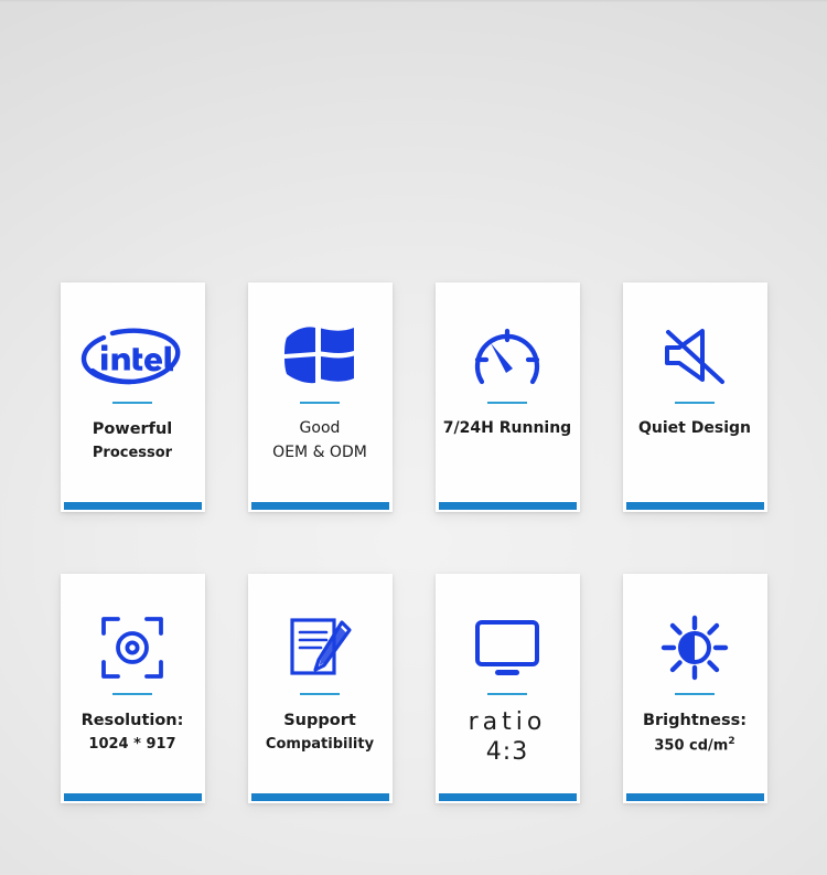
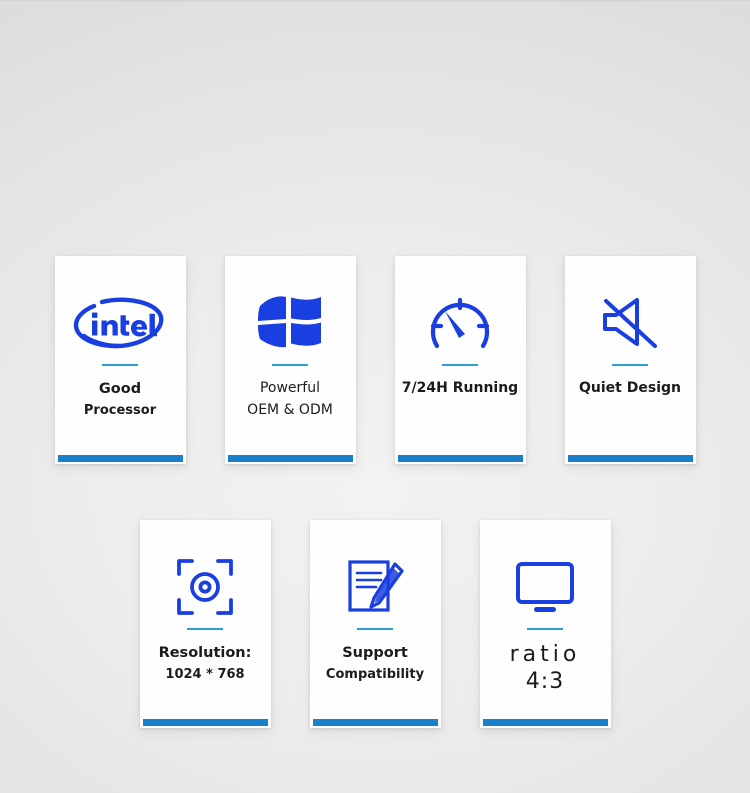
- Powerful
+ Good
  Processor
- Good
+ Powerful
  OEM & ODM
  7/24H Running
  Quiet Design
  Resolution:
- 1024 * 917
+ 1024 * 768
  Support
  Compatibility
  ratio
  4:3
- Brightness:
- 350 cd/m2
